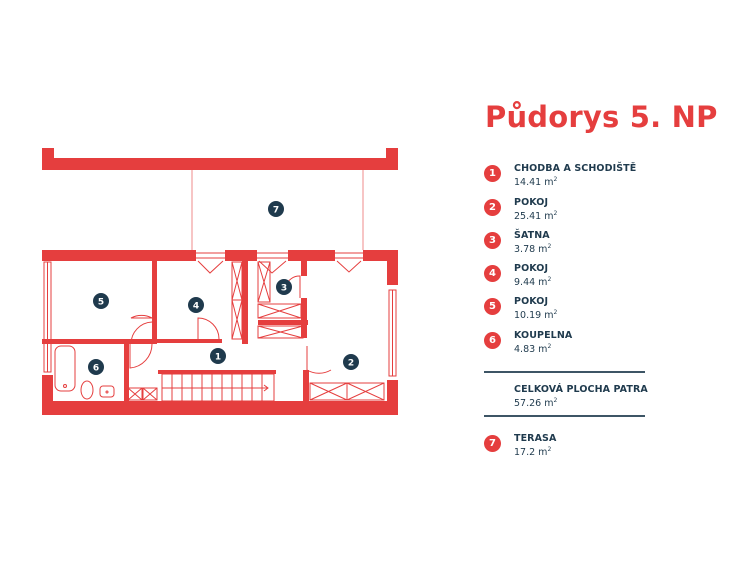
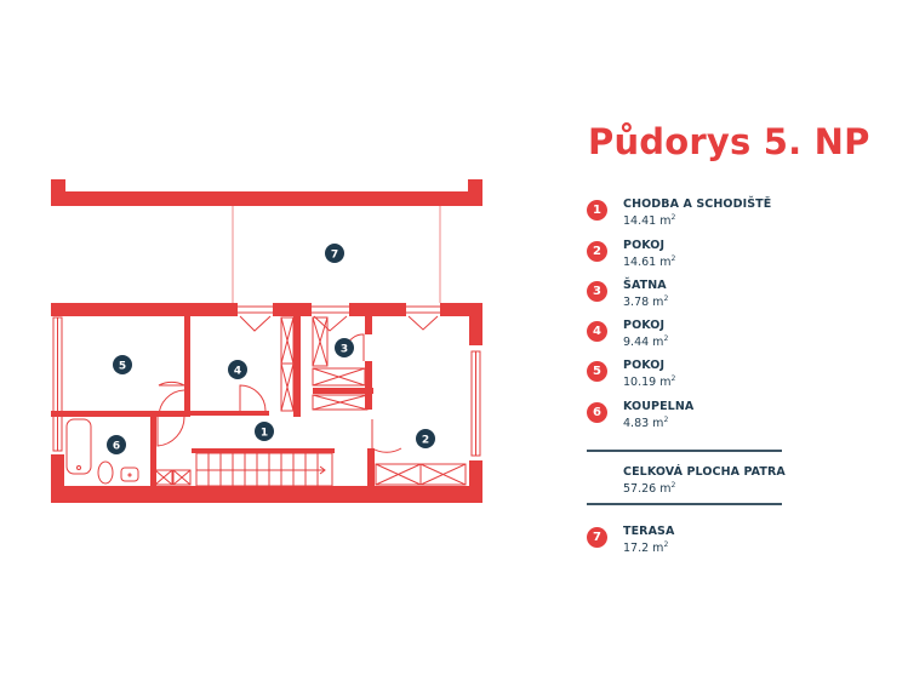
  1
  2
  3
  4
  5
  6
  7
  Půdorys 5. NP
  1
  CHODBA A SCHODIŠTĚ
  14.41 m
  2
  POKOJ
- 25.41 m
+ 14.61 m
  3
  ŠATNA
  3.78 m
  4
  POKOJ
  9.44 m
  5
  POKOJ
  10.19 m
  6
  KOUPELNA
  4.83 m
  CELKOVÁ PLOCHA PATRA
  57.26 m
  7
  TERASA
  17.2 m
